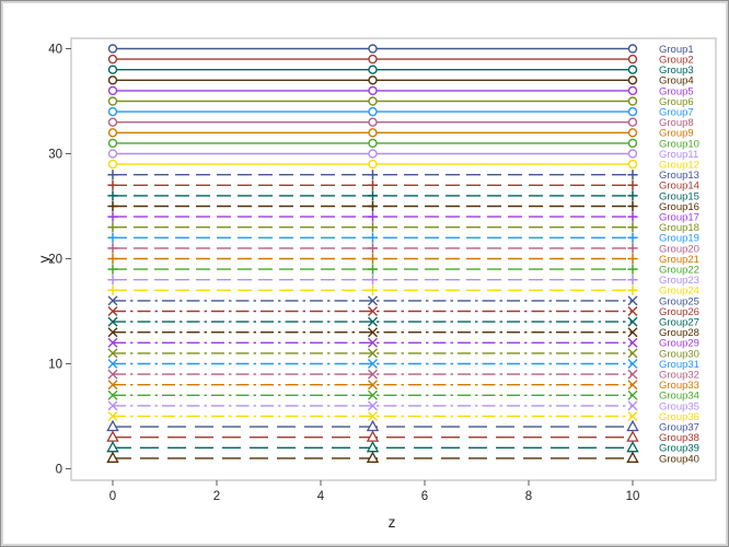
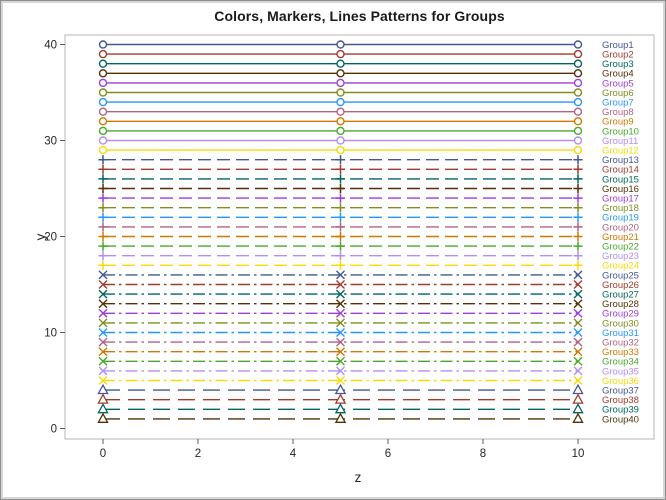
+ Colors, Markers, Lines Patterns for Groups
  0
  2
  4
  6
  8
  10
  0
  10
  20
  30
  40
  Group1
  Group2
  Group3
  Group4
  Group5
  Group6
  Group7
  Group8
  Group9
  Group10
  Group11
  Group12
  Group13
  Group14
  Group15
  Group16
  Group17
  Group18
  Group19
  Group20
  Group21
  Group22
  Group23
  Group24
  Group25
  Group26
  Group27
  Group28
  Group29
  Group30
  Group31
  Group32
  Group33
  Group34
  Group35
  Group36
  Group37
  Group38
  Group39
  Group40
  z
